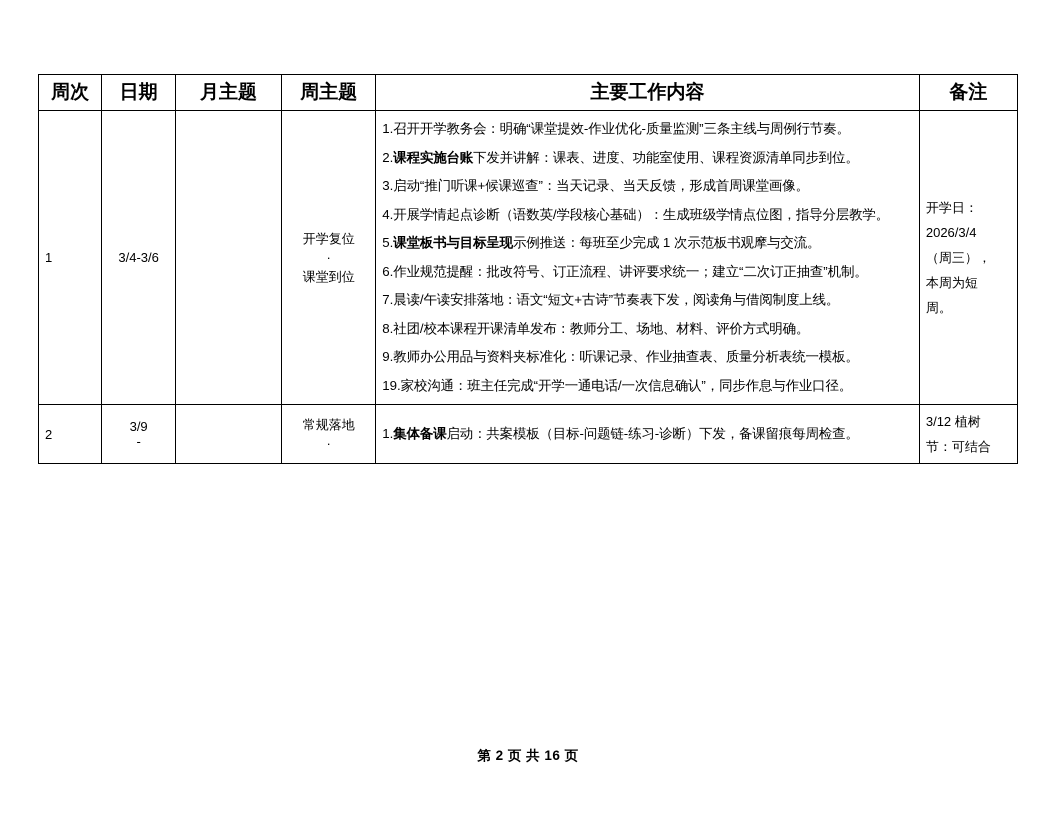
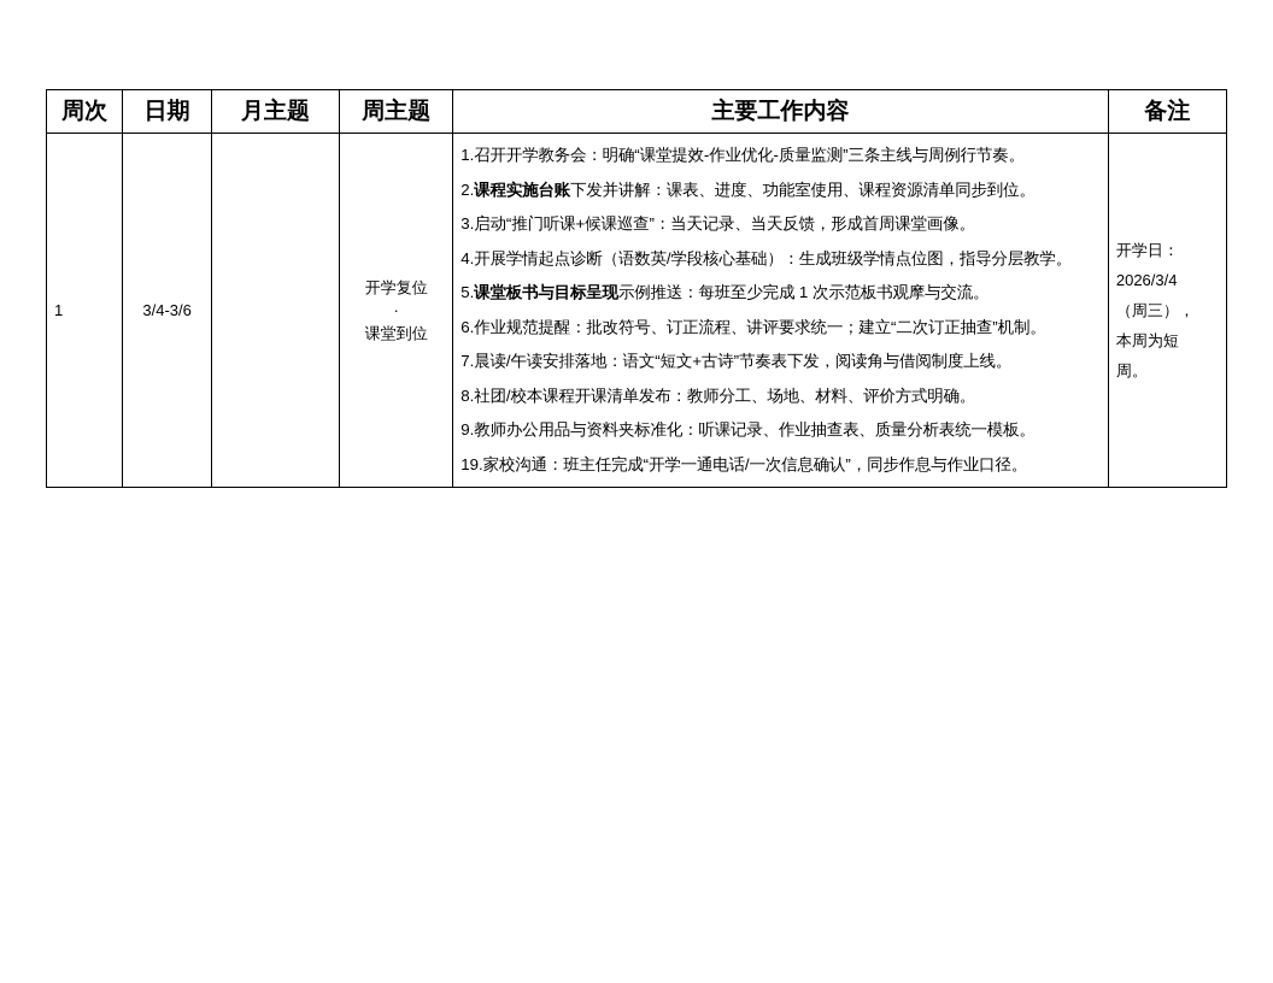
  周次	日期	月主题	周主题	主要工作内容	备注
  1	3/4-3/6		开学复位 · 课堂到位	1.召开开学教务会：明确“课堂提效-作业优化-质量监测”三条主线与周例行节奏。2.课程实施台账下发并讲解：课表、进度、功能室使用、课程资源清单同步到位。3.启动“推门听课+候课巡查”：当天记录、当天反馈，形成首周课堂画像。4.开展学情起点诊断（语数英/学段核心基础）：生成班级学情点位图，指导分层教学。5.课堂板书与目标呈现示例推送：每班至少完成 1 次示范板书观摩与交流。6.作业规范提醒：批改符号、订正流程、讲评要求统一；建立“二次订正抽查”机制。7.晨读/午读安排落地：语文“短文+古诗”节奏表下发，阅读角与借阅制度上线。8.社团/校本课程开课清单发布：教师分工、场地、材料、评价方式明确。9.教师办公用品与资料夹标准化：听课记录、作业抽查表、质量分析表统一模板。19.家校沟通：班主任完成“开学一通电话/一次信息确认”，同步作息与作业口径。	开学日： 2026/3/4 （周三）， 本周为短 周。
- 2	3/9 -		常规落地 ·	1.集体备课启动：共案模板（目标-问题链-练习-诊断）下发，备课留痕每周检查。	3/12 植树 节：可结合
- 第 2 页 共 16 页
